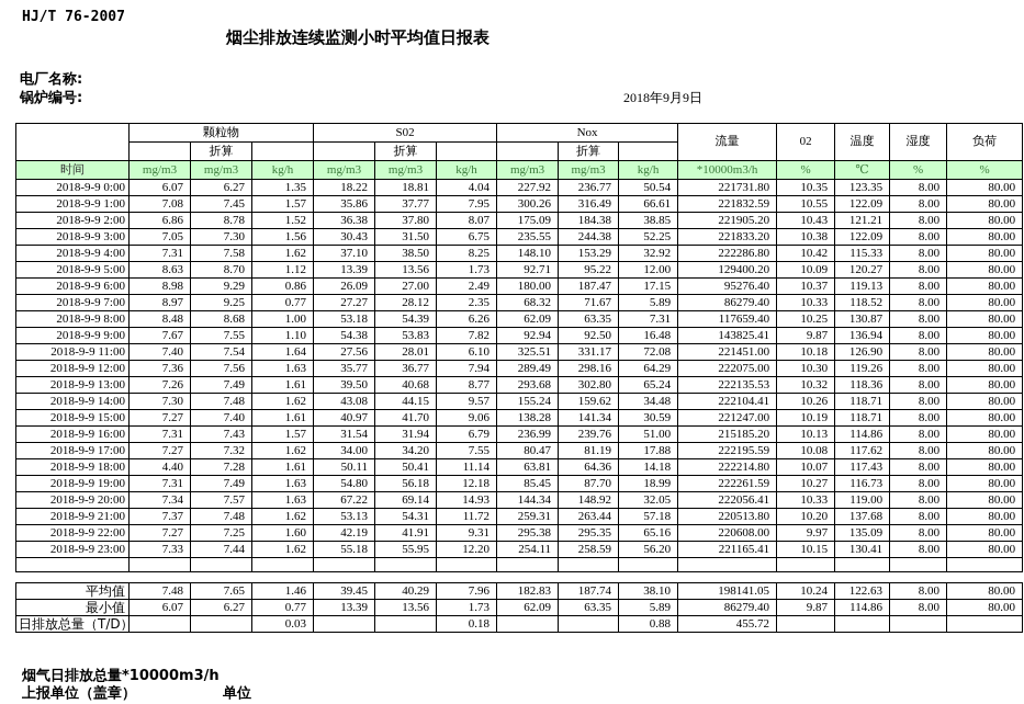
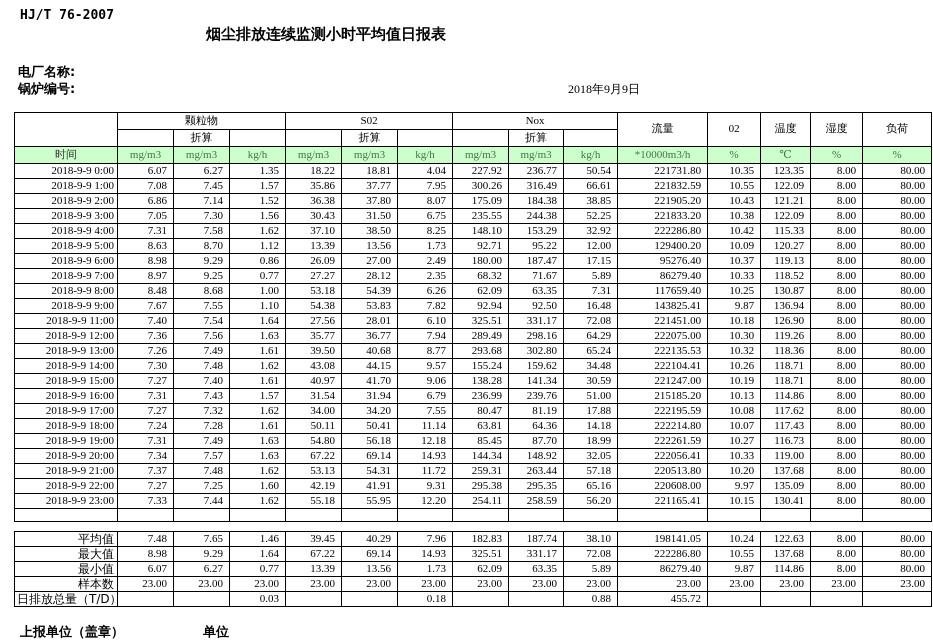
  HJ/T 76-2007
  烟尘排放连续监测小时平均值日报表
  电厂名称:
  锅炉编号:
  2018年9月9日
  	颗粒物	S02	Nox	流量	02	温度	湿度	负荷
  	折算			折算			折算
  时间	mg/m3	mg/m3	kg/h	mg/m3	mg/m3	kg/h	mg/m3	mg/m3	kg/h	*10000m3/h	%	℃	%	%
  2018-9-9 0:00	6.07	6.27	1.35	18.22	18.81	4.04	227.92	236.77	50.54	221731.80	10.35	123.35	8.00	80.00
  2018-9-9 1:00	7.08	7.45	1.57	35.86	37.77	7.95	300.26	316.49	66.61	221832.59	10.55	122.09	8.00	80.00
- 2018-9-9 2:00	6.86	8.78	1.52	36.38	37.80	8.07	175.09	184.38	38.85	221905.20	10.43	121.21	8.00	80.00
+ 2018-9-9 2:00	6.86	7.14	1.52	36.38	37.80	8.07	175.09	184.38	38.85	221905.20	10.43	121.21	8.00	80.00
  2018-9-9 3:00	7.05	7.30	1.56	30.43	31.50	6.75	235.55	244.38	52.25	221833.20	10.38	122.09	8.00	80.00
  2018-9-9 4:00	7.31	7.58	1.62	37.10	38.50	8.25	148.10	153.29	32.92	222286.80	10.42	115.33	8.00	80.00
  2018-9-9 5:00	8.63	8.70	1.12	13.39	13.56	1.73	92.71	95.22	12.00	129400.20	10.09	120.27	8.00	80.00
  2018-9-9 6:00	8.98	9.29	0.86	26.09	27.00	2.49	180.00	187.47	17.15	95276.40	10.37	119.13	8.00	80.00
  2018-9-9 7:00	8.97	9.25	0.77	27.27	28.12	2.35	68.32	71.67	5.89	86279.40	10.33	118.52	8.00	80.00
  2018-9-9 8:00	8.48	8.68	1.00	53.18	54.39	6.26	62.09	63.35	7.31	117659.40	10.25	130.87	8.00	80.00
  2018-9-9 9:00	7.67	7.55	1.10	54.38	53.83	7.82	92.94	92.50	16.48	143825.41	9.87	136.94	8.00	80.00
  2018-9-9 11:00	7.40	7.54	1.64	27.56	28.01	6.10	325.51	331.17	72.08	221451.00	10.18	126.90	8.00	80.00
  2018-9-9 12:00	7.36	7.56	1.63	35.77	36.77	7.94	289.49	298.16	64.29	222075.00	10.30	119.26	8.00	80.00
  2018-9-9 13:00	7.26	7.49	1.61	39.50	40.68	8.77	293.68	302.80	65.24	222135.53	10.32	118.36	8.00	80.00
  2018-9-9 14:00	7.30	7.48	1.62	43.08	44.15	9.57	155.24	159.62	34.48	222104.41	10.26	118.71	8.00	80.00
  2018-9-9 15:00	7.27	7.40	1.61	40.97	41.70	9.06	138.28	141.34	30.59	221247.00	10.19	118.71	8.00	80.00
  2018-9-9 16:00	7.31	7.43	1.57	31.54	31.94	6.79	236.99	239.76	51.00	215185.20	10.13	114.86	8.00	80.00
  2018-9-9 17:00	7.27	7.32	1.62	34.00	34.20	7.55	80.47	81.19	17.88	222195.59	10.08	117.62	8.00	80.00
- 2018-9-9 18:00	4.40	7.28	1.61	50.11	50.41	11.14	63.81	64.36	14.18	222214.80	10.07	117.43	8.00	80.00
+ 2018-9-9 18:00	7.24	7.28	1.61	50.11	50.41	11.14	63.81	64.36	14.18	222214.80	10.07	117.43	8.00	80.00
  2018-9-9 19:00	7.31	7.49	1.63	54.80	56.18	12.18	85.45	87.70	18.99	222261.59	10.27	116.73	8.00	80.00
  2018-9-9 20:00	7.34	7.57	1.63	67.22	69.14	14.93	144.34	148.92	32.05	222056.41	10.33	119.00	8.00	80.00
  2018-9-9 21:00	7.37	7.48	1.62	53.13	54.31	11.72	259.31	263.44	57.18	220513.80	10.20	137.68	8.00	80.00
  2018-9-9 22:00	7.27	7.25	1.60	42.19	41.91	9.31	295.38	295.35	65.16	220608.00	9.97	135.09	8.00	80.00
  2018-9-9 23:00	7.33	7.44	1.62	55.18	55.95	12.20	254.11	258.59	56.20	221165.41	10.15	130.41	8.00	80.00
  平均值	7.48	7.65	1.46	39.45	40.29	7.96	182.83	187.74	38.10	198141.05	10.24	122.63	8.00	80.00
+ 最大值	8.98	9.29	1.64	67.22	69.14	14.93	325.51	331.17	72.08	222286.80	10.55	137.68	8.00	80.00
  最小值	6.07	6.27	0.77	13.39	13.56	1.73	62.09	63.35	5.89	86279.40	9.87	114.86	8.00	80.00
+ 样本数	23.00	23.00	23.00	23.00	23.00	23.00	23.00	23.00	23.00	23.00	23.00	23.00	23.00	23.00
  日排放总量（T/D）			0.03			0.18			0.88	455.72
- 烟气日排放总量*10000m3/h
  上报单位（盖章）
  单位
